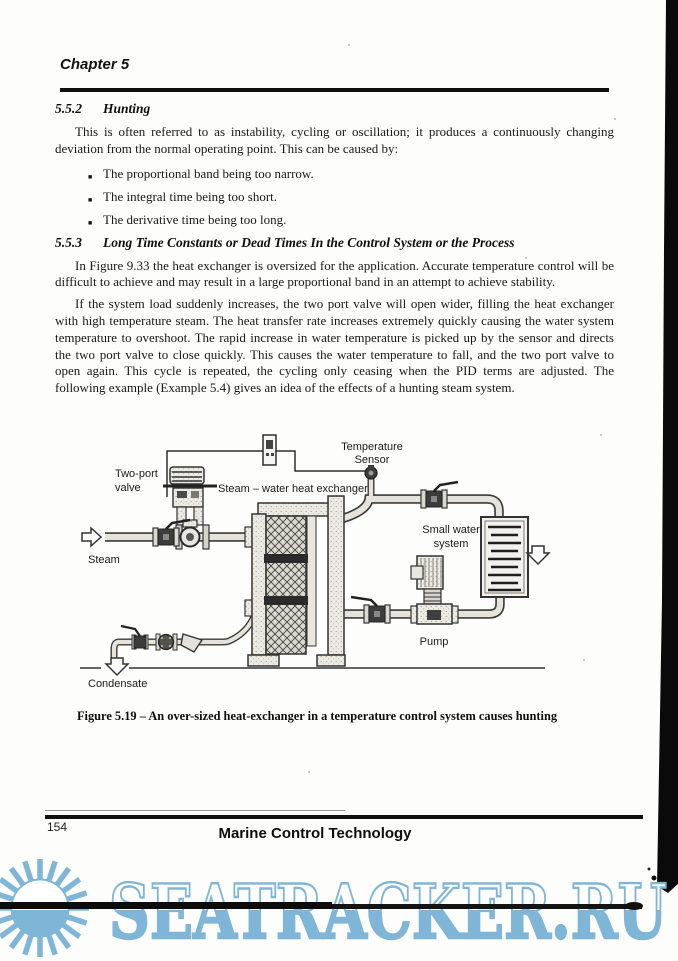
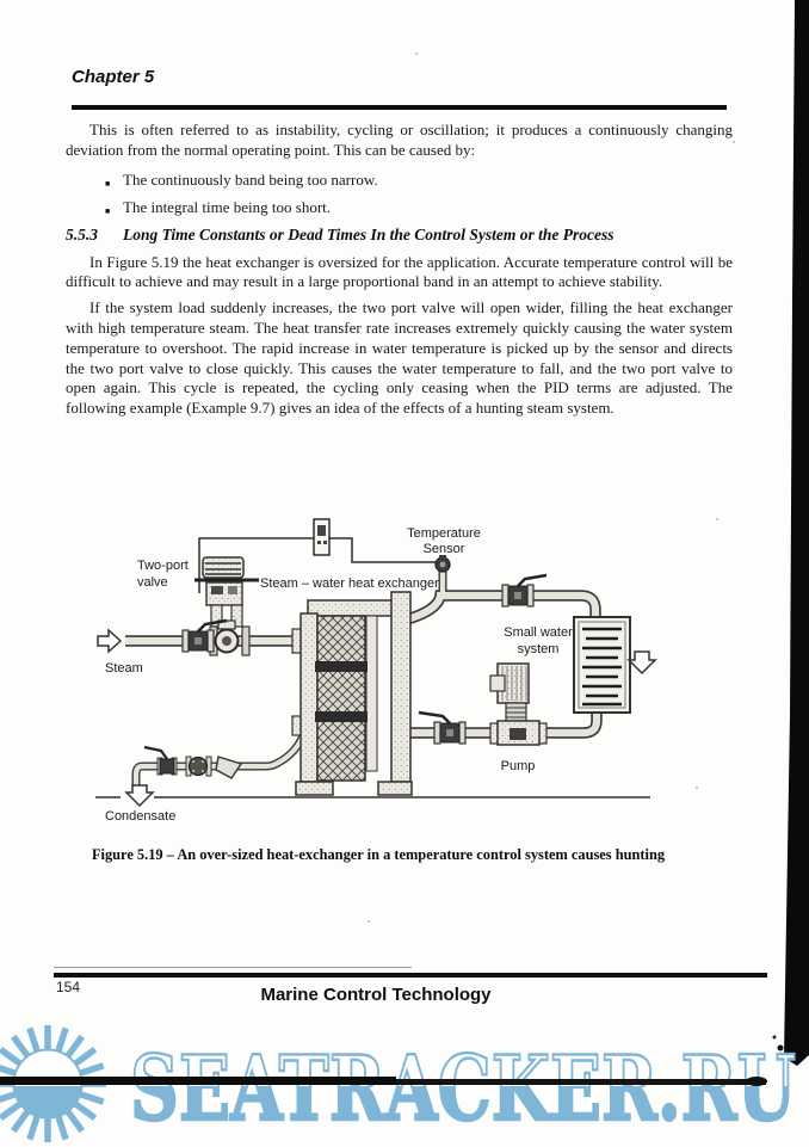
  Chapter 5
- 5.5.2 Hunting
  This is often referred to as instability, cycling or oscillation; it produces a continuously changing deviation from the normal operating point. This can be caused by:
- The proportional band being too narrow.
+ The continuously band being too narrow.
  The integral time being too short.
- The derivative time being too long.
  5.5.3 Long Time Constants or Dead Times In the Control System or the Process
- In Figure 9.33 the heat exchanger is oversized for the application. Accurate temperature control will be difficult to achieve and may result in a large proportional band in an attempt to achieve stability.
+ In Figure 5.19 the heat exchanger is oversized for the application. Accurate temperature control will be difficult to achieve and may result in a large proportional band in an attempt to achieve stability.
- If the system load suddenly increases, the two port valve will open wider, filling the heat exchanger with high temperature steam. The heat transfer rate increases extremely quickly causing the water system temperature to overshoot. The rapid increase in water temperature is picked up by the sensor and directs the two port valve to close quickly. This causes the water temperature to fall, and the two port valve to open again. This cycle is repeated, the cycling only ceasing when the PID terms are adjusted. The following example (Example 5.4) gives an idea of the effects of a hunting steam system.
+ If the system load suddenly increases, the two port valve will open wider, filling the heat exchanger with high temperature steam. The heat transfer rate increases extremely quickly causing the water system temperature to overshoot. The rapid increase in water temperature is picked up by the sensor and directs the two port valve to close quickly. This causes the water temperature to fall, and the two port valve to open again. This cycle is repeated, the cycling only ceasing when the PID terms are adjusted. The following example (Example 9.7) gives an idea of the effects of a hunting steam system.
  Two-port
  valve
  Steam
  Steam – water heat exchanger
  Temperature
  Sensor
  Small water
  system
  Pump
  Condensate
  Figure 5.19 – An over-sized heat-exchanger in a temperature control system causes hunting
  154
  Marine Control Technology
  SEATRACKER.RU
